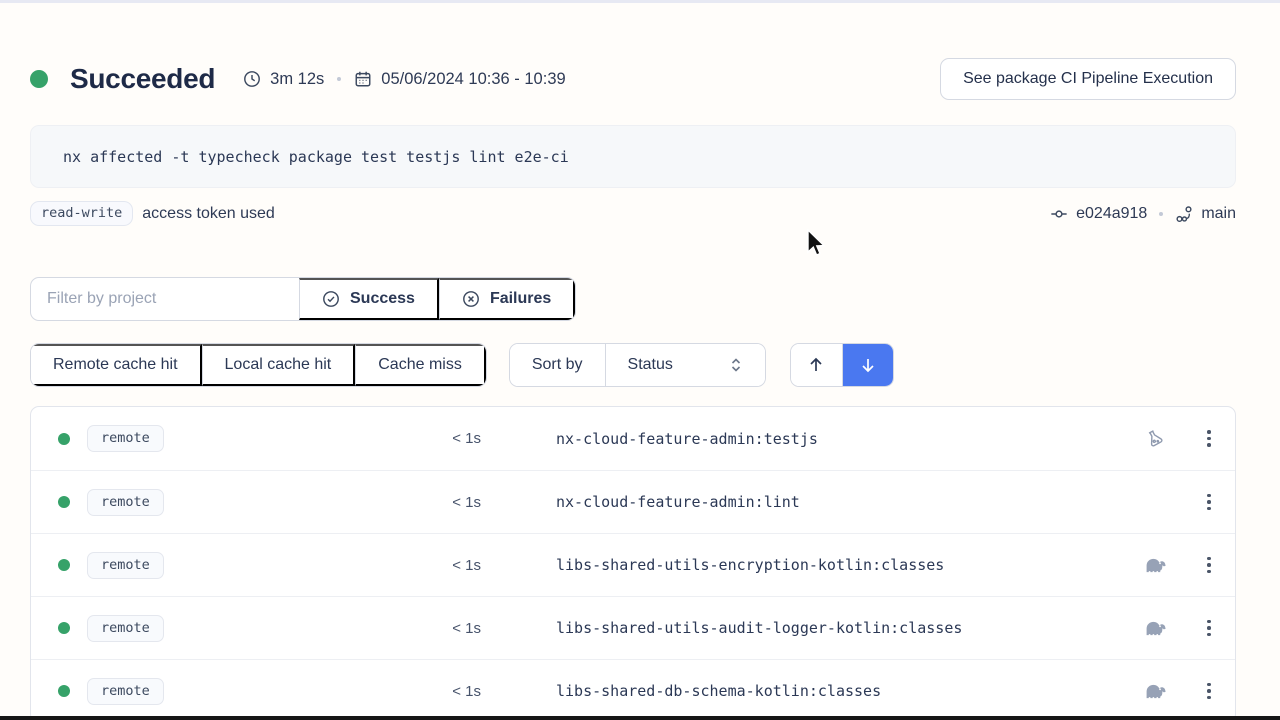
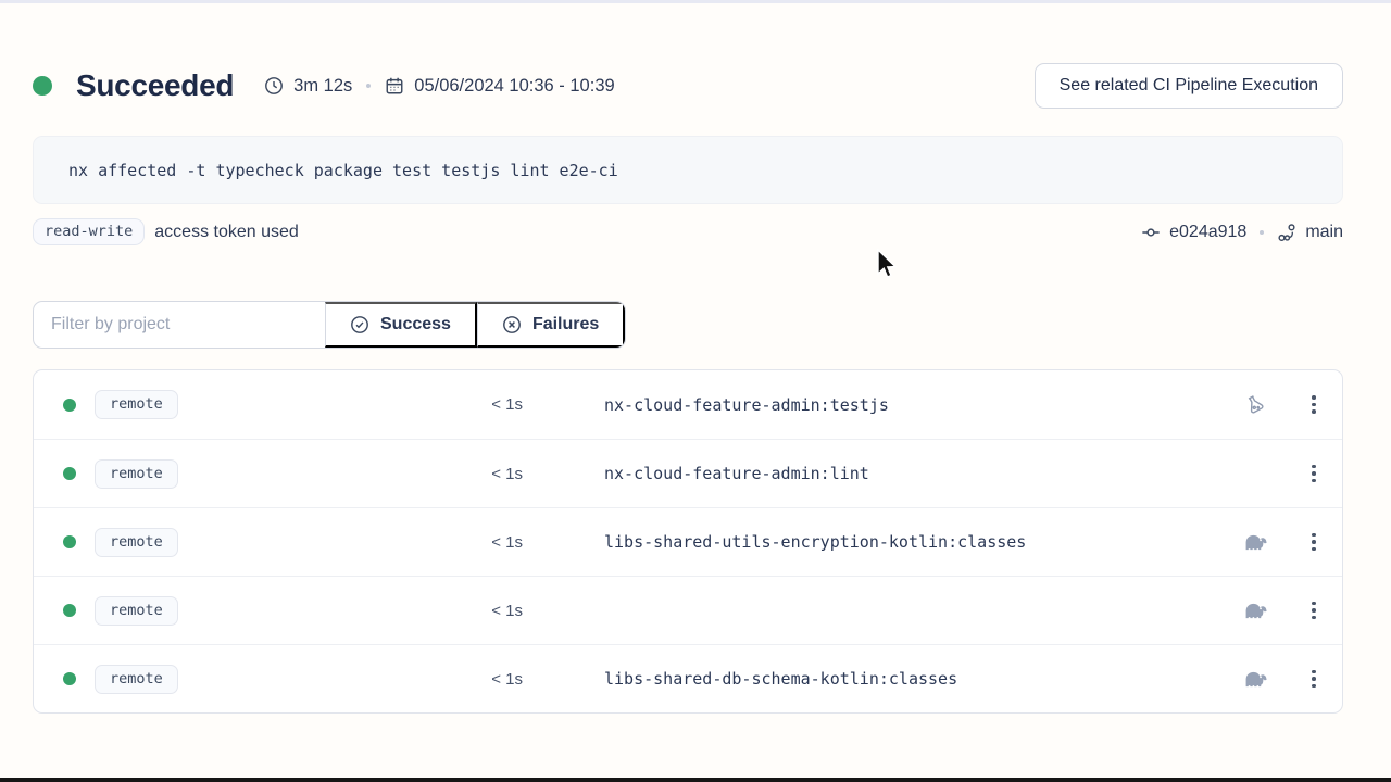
  Succeeded
  3m 12s
  05/06/2024 10:36 - 10:39
- See package CI Pipeline Execution
+ See related CI Pipeline Execution
  nx affected -t typecheck package test testjs lint e2e-ci
  read-write
  access token used
  e024a918
  main
  Filter by project
  Success
  Failures
- Remote cache hit
- Local cache hit
- Cache miss
- Sort by
- Status
  remote
  < 1s
  nx-cloud-feature-admin:testjs
  remote
  < 1s
  nx-cloud-feature-admin:lint
  remote
  < 1s
  libs-shared-utils-encryption-kotlin:classes
  remote
  < 1s
- libs-shared-utils-audit-logger-kotlin:classes
  remote
  < 1s
  libs-shared-db-schema-kotlin:classes
